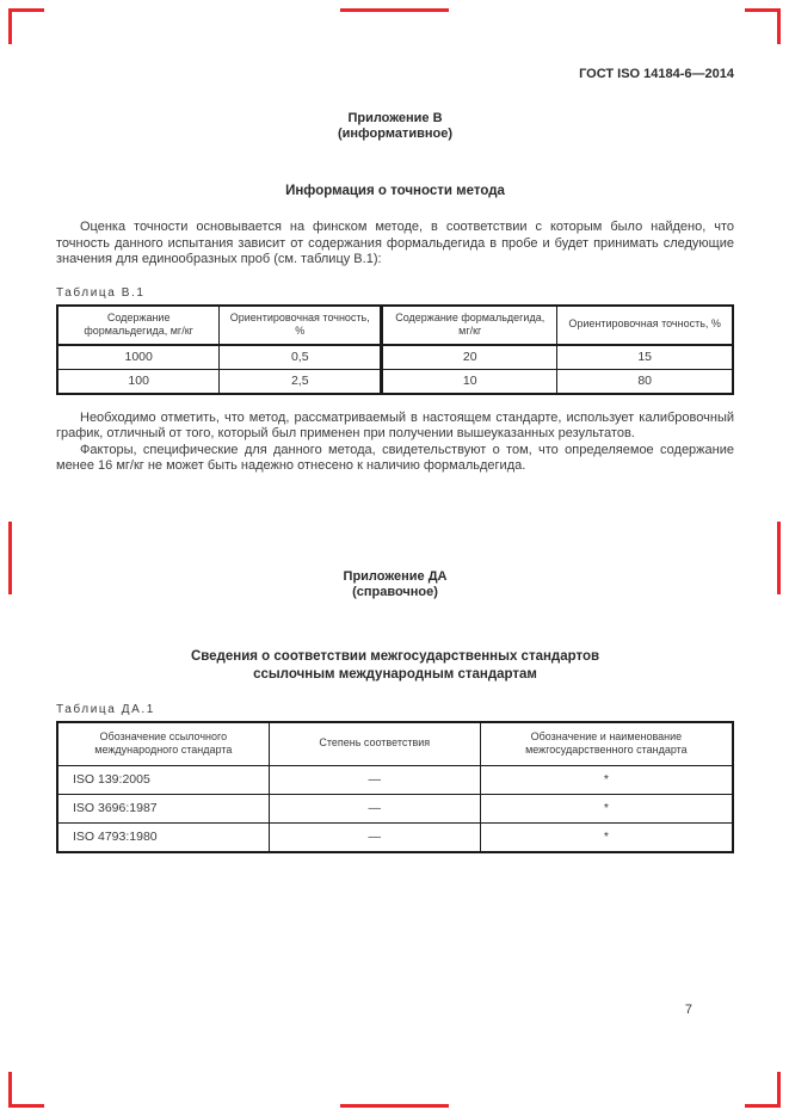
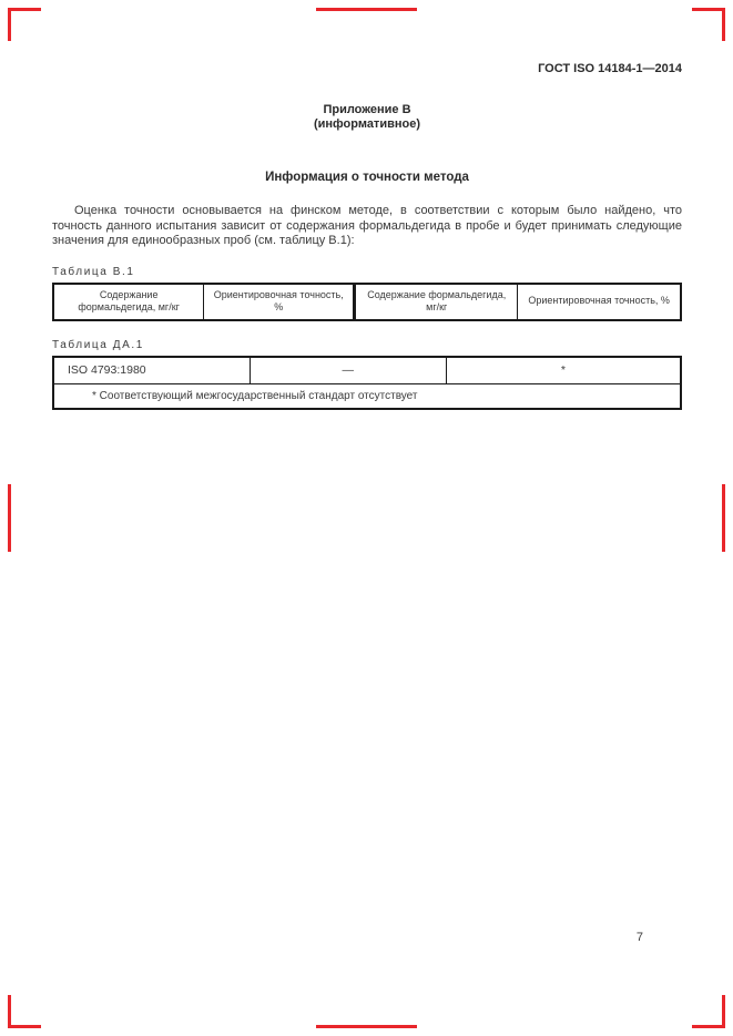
- ГОСТ ISO 14184-6—2014
+ ГОСТ ISO 14184-1—2014
  Приложение В
  (информативное)
  Информация о точности метода
  Оценка точности основывается на финском методе, в соответствии с которым было найдено, что точность данного испытания зависит от содержания формальдегида в пробе и будет принимать следующие значения для единообразных проб (см. таблицу В.1):
  Таблица В.1
  Содержание формальдегида, мг/кг	Ориентировочная точность, %	Содержание формальдегида, мг/кг	Ориентировочная точность, %
- 1000	0,5	20	15
- 100	2,5	10	80
- Необходимо отметить, что метод, рассматриваемый в настоящем стандарте, использует калибровочный график, отличный от того, который был применен при получении вышеуказанных результатов.
- Факторы, специфические для данного метода, свидетельствуют о том, что определяемое содержание менее 16 мг/кг не может быть надежно отнесено к наличию формальдегида.
- Приложение ДА
- (справочное)
- Сведения о соответствии межгосударственных стандартов
- ссылочным международным стандартам
  Таблица ДА.1
- Обозначение ссылочного международного стандарта	Степень соответствия	Обозначение и наименование межгосударственного стандарта
- ISO 139:2005	—	*
- ISO 3696:1987	—	*
  ISO 4793:1980	—	*
+ * Соответствующий межгосударственный стандарт отсутствует
  7
